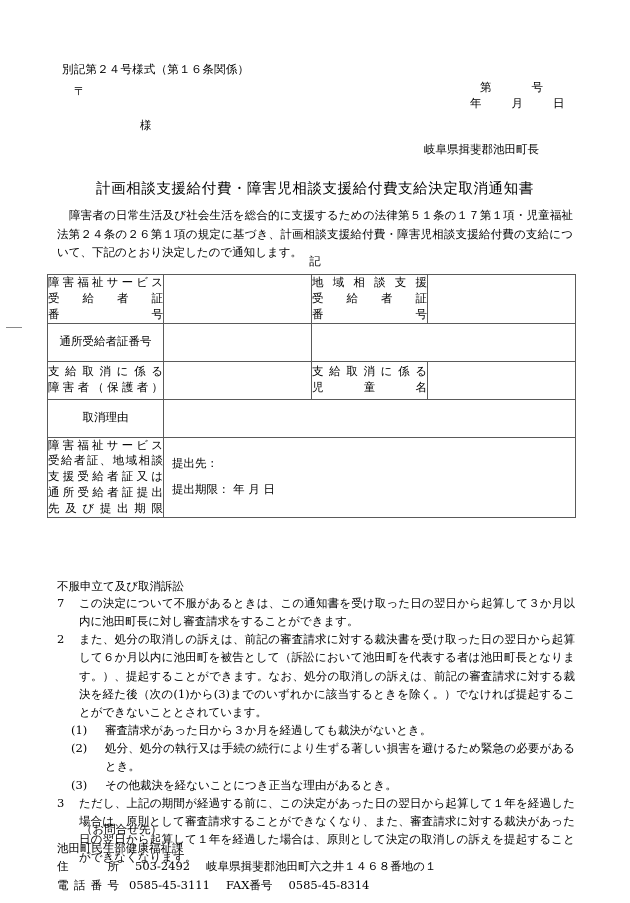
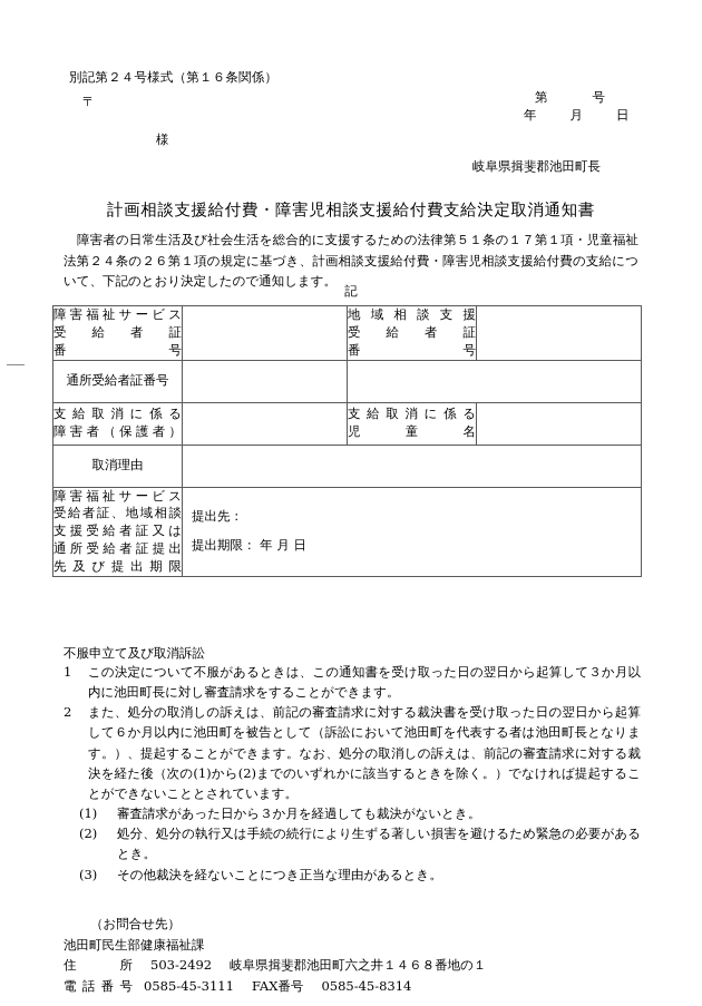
  別記第２４号様式（第１６条関係）
  〒
  第 号
  年 月 日
  様
  岐阜県揖斐郡池田町長
  計画相談支援給付費・障害児相談支援給付費支給決定取消通知書
  障害者の日常生活及び社会生活を総合的に支援するための法律第５１条の１７第１項・児童福祉法第２４条の２６第１項の規定に基づき、計画相談支援給付費・障害児相談支援給付費の支給について、下記のとおり決定したので通知します。
  記
  障害福祉サービス 受給者証 番号		地域相談支援 受給者証 番号
  通所受給者証番号
  支給取消に係る 障害者（保護者）		支給取消に係る 児童名
  取消理由
  障害福祉サービス 受給者証、地域相談 支援受給者証又は 通所受給者証提出 先及び提出期限	提出先： 提出期限： 年 月 日
  不服申立て及び取消訴訟
- 7
+ 1
  この決定について不服があるときは、この通知書を受け取った日の翌日から起算して３か月以内に池田町長に対し審査請求をすることができます。
  2
- また、処分の取消しの訴えは、前記の審査請求に対する裁決書を受け取った日の翌日から起算して６か月以内に池田町を被告として（訴訟において池田町を代表する者は池田町長となります。）、提起することができます。なお、処分の取消しの訴えは、前記の審査請求に対する裁決を経た後（次の(1)から(3)までのいずれかに該当するときを除く。）でなければ提起することができないこととされています。
+ また、処分の取消しの訴えは、前記の審査請求に対する裁決書を受け取った日の翌日から起算して６か月以内に池田町を被告として（訴訟において池田町を代表する者は池田町長となります。）、提起することができます。なお、処分の取消しの訴えは、前記の審査請求に対する裁決を経た後（次の(1)から(2)までのいずれかに該当するときを除く。）でなければ提起することができないこととされています。
  (1)
  審査請求があった日から３か月を経過しても裁決がないとき。
  (2)
  処分、処分の執行又は手続の続行により生ずる著しい損害を避けるため緊急の必要があるとき。
  (3)
  その他裁決を経ないことにつき正当な理由があるとき。
- 3
- ただし、上記の期間が経過する前に、この決定があった日の翌日から起算して１年を経過した場合は、原則として審査請求することができなくなり、また、審査請求に対する裁決があった日の翌日から起算して１年を経過した場合は、原則として決定の取消しの訴えを提起することができなくなります。
  （お問合せ先）
  池田町民生部健康福祉課
  住所 503-2492 岐阜県揖斐郡池田町六之井１４６８番地の１
  電話番号 0585-45-3111 FAX番号 0585-45-8314
